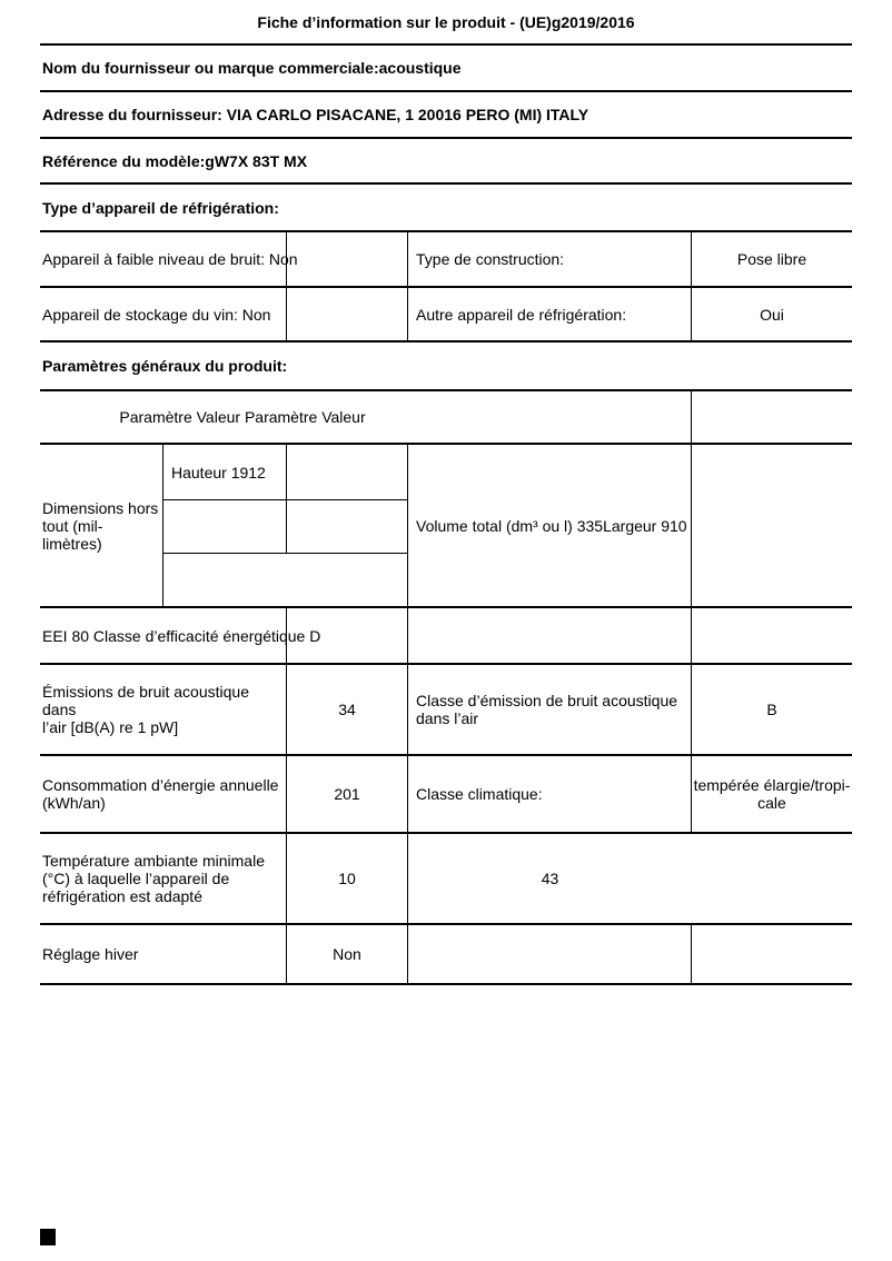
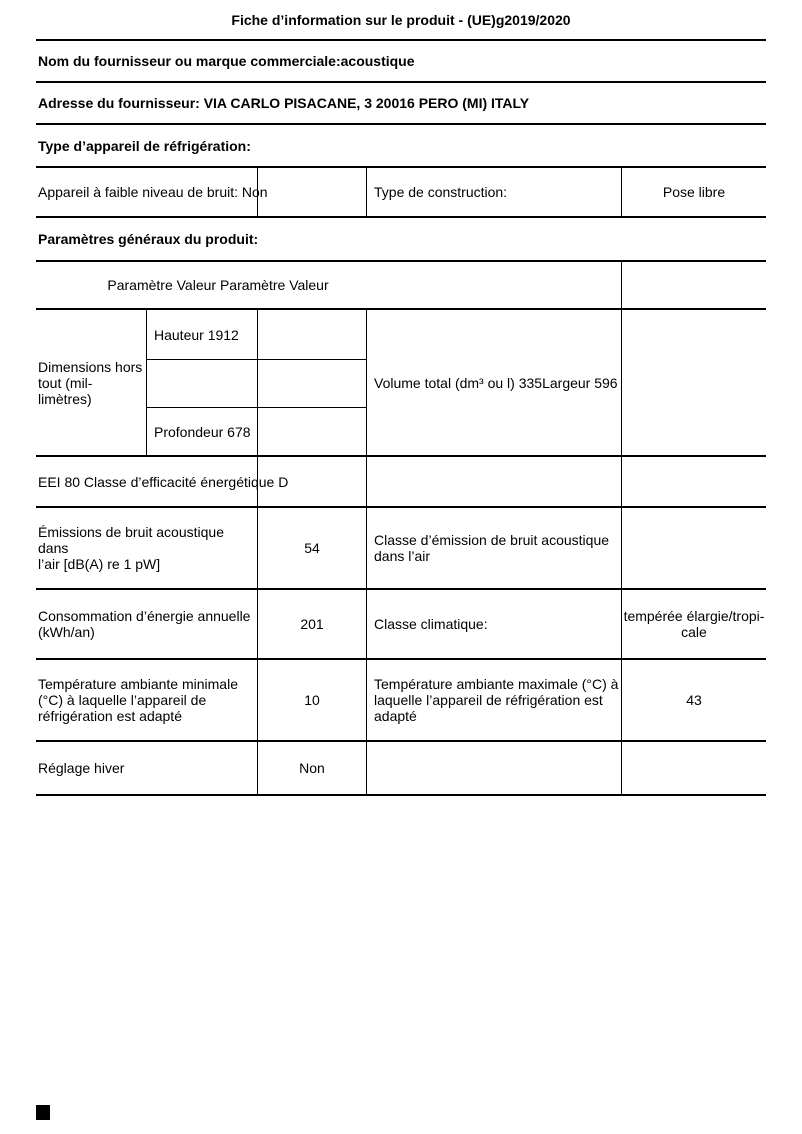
- Fiche d’information sur le produit - (UE)g2019/2016
+ Fiche d’information sur le produit - (UE)g2019/2020
  Nom du fournisseur ou marque commerciale:acoustique
- Adresse du fournisseur: VIA CARLO PISACANE, 1 20016 PERO (MI) ITALY
+ Adresse du fournisseur: VIA CARLO PISACANE, 3 20016 PERO (MI) ITALY
- Référence du modèle:gW7X 83T MX
  Type d’appareil de réfrigération:
  Appareil à faible niveau de bruit: No
  Type de construction:
  Pose libre
- Appareil de stockage du vin: Non
- Autre appareil de réfrigération:
- Oui
  Paramètres généraux du produit:
  Paramètre Valeur Paramètre Valeur
  Dimensions hors
  tout (mil-
  limètres)
  Hauteur 1912
+ Profondeur 678
- Volume total (dm³ ou l) 335Largeur 910
+ Volume total (dm³ ou l) 335Largeur 596
  EEI 80 Classe d’efficacité énergétiq
  Émissions de bruit acoustique
  dans
  l’air [dB(A) re 1 pW]
- 34
+ 54
  Classe d’émission de bruit acoustique
  dans l’air
- B
  Consommation d’énergie annuelle
  (kWh/an)
  201
  Classe climatique:
  tempérée élargie/tropi-
  cale
  Température ambiante minimale
  (°C) à laquelle l’appareil de
  réfrigération est adapté
  10
+ Température ambiante maximale (°C) à
+ laquelle l’appareil de réfrigération est
+ adapté
  43
  Réglage hiver
  Non
